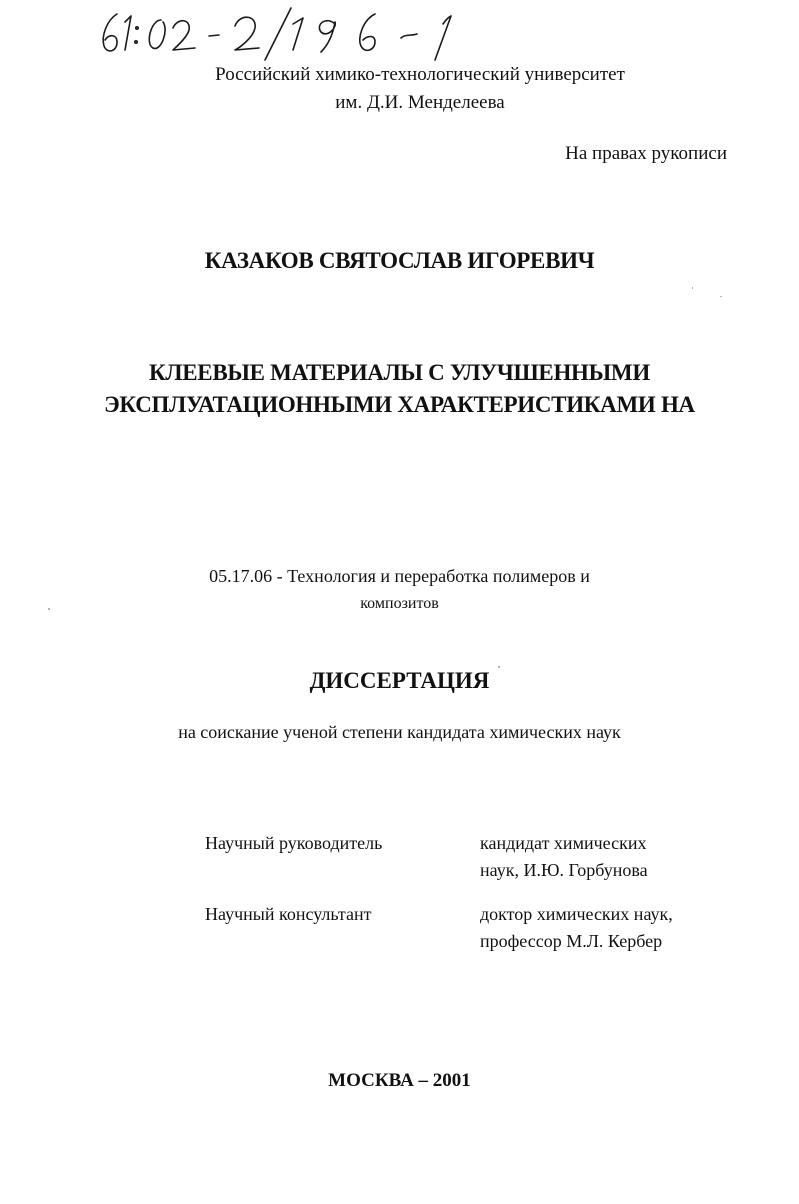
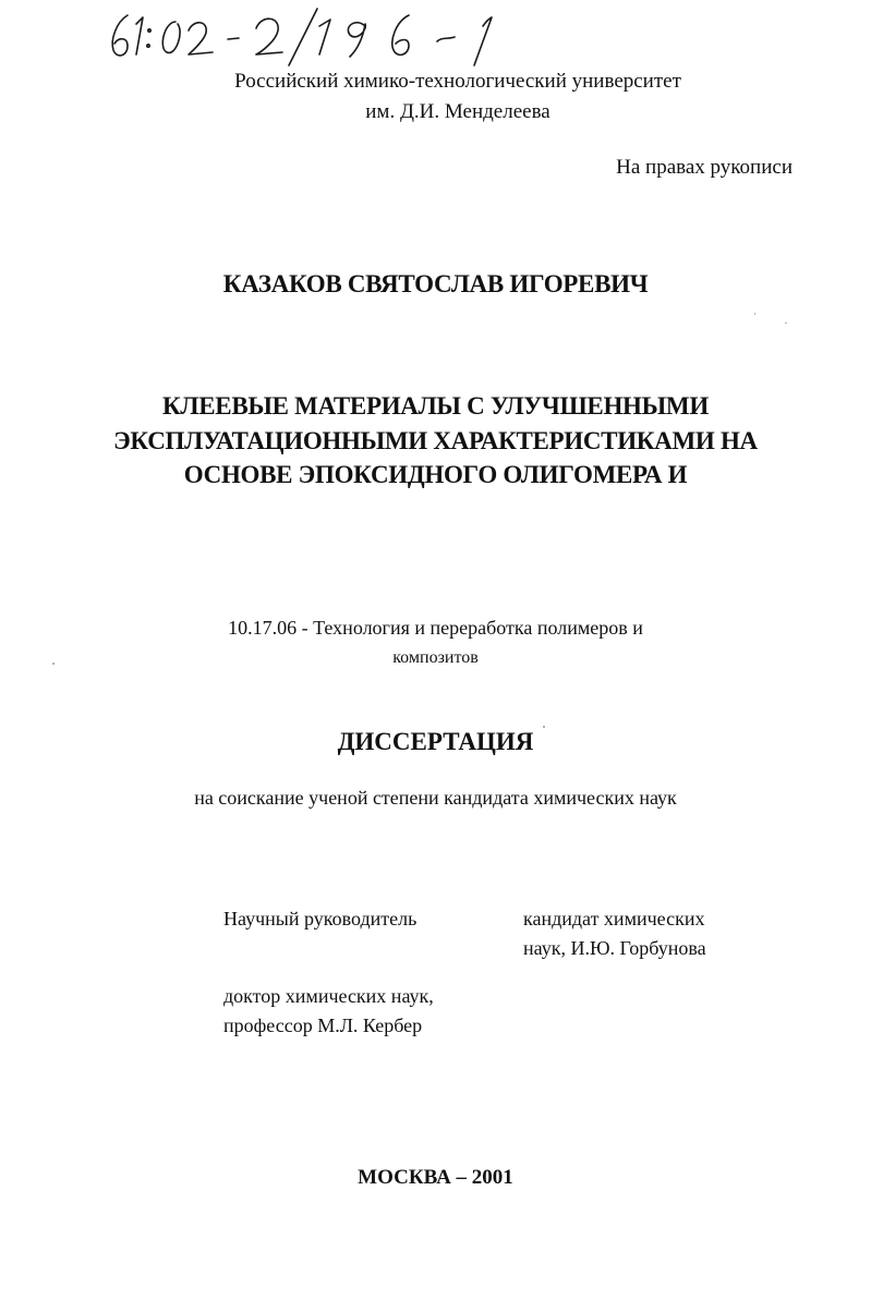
  Российский химико-технологический университет
  им. Д.И. Менделеева
  На правах рукописи
  КАЗАКОВ СВЯТОСЛАВ ИГОРЕВИЧ
  КЛЕЕВЫЕ МАТЕРИАЛЫ С УЛУЧШЕННЫМИ
  ЭКСПЛУАТАЦИОННЫМИ ХАРАКТЕРИСТИКАМИ НА
+ ОСНОВЕ ЭПОКСИДНОГО ОЛИГОМЕРА И
- 05.17.06 - Технология и переработка полимеров и
+ 10.17.06 - Технология и переработка полимеров и
  композитов
  ДИССЕРТАЦИЯ
  на соискание ученой степени кандидата химических наук
  Научный руководитель
  кандидат химических
  наук, И.Ю. Горбунова
- Научный консультант
  доктор химических наук,
  профессор М.Л. Кербер
  МОСКВА – 2001
